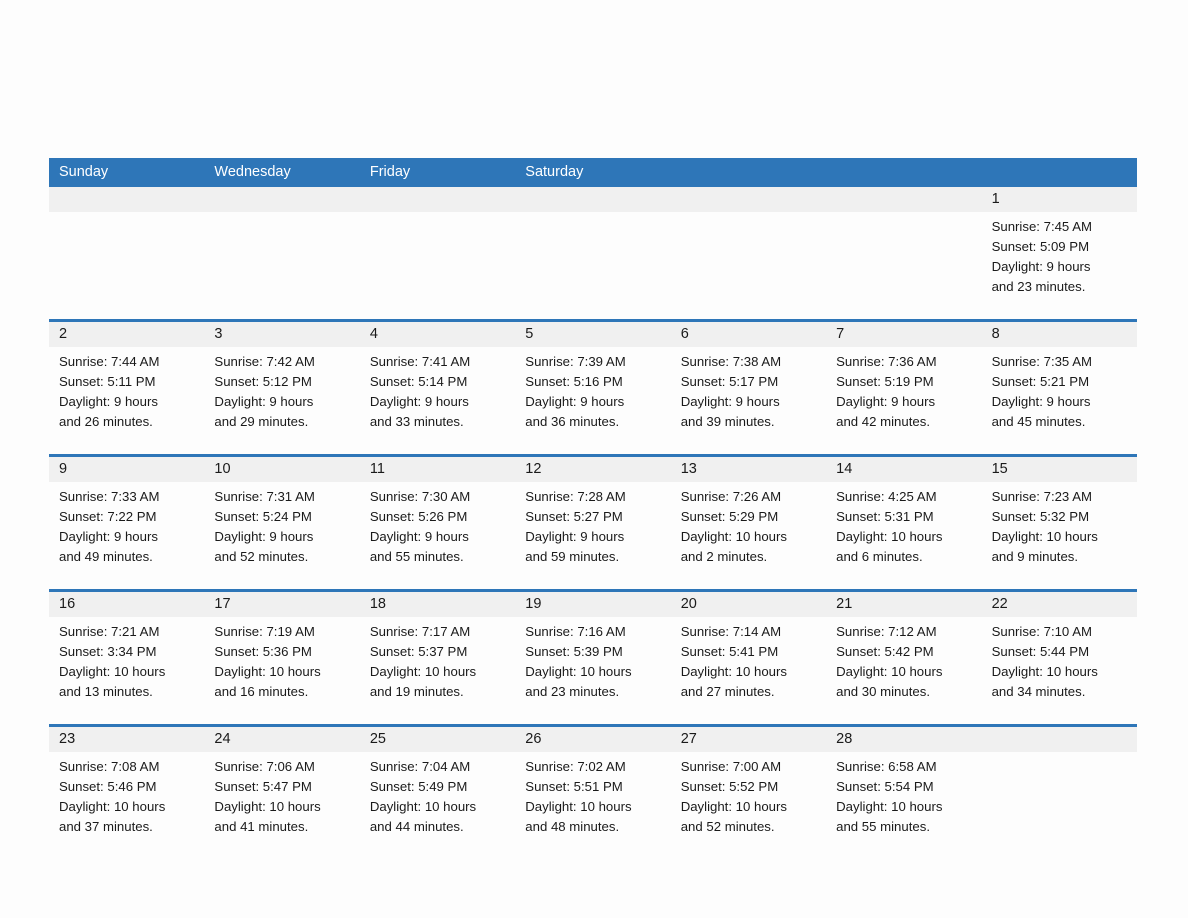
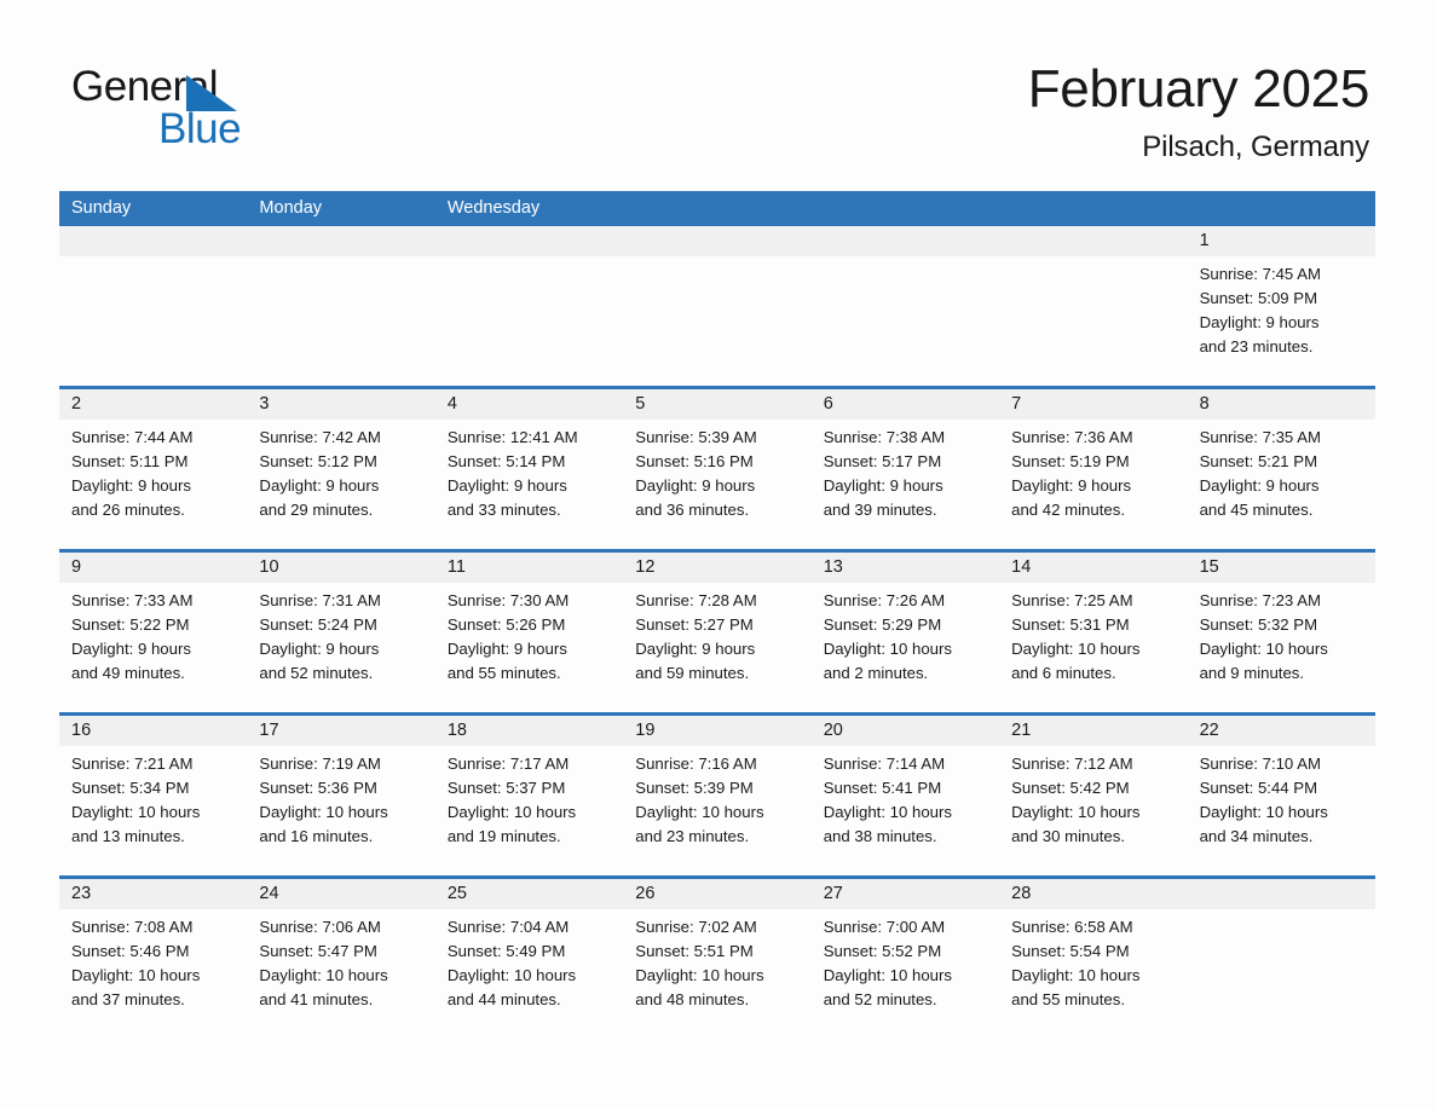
+ General
+ Blue
+ February 2025
+ Pilsach, Germany
  Sunday
+ Monday
  Wednesday
- Friday
- Saturday
  1
  Sunrise: 7:45 AM
  Sunset: 5:09 PM
  Daylight: 9 hours
  and 23 minutes.
  2
  Sunrise: 7:44 AM
  Sunset: 5:11 PM
  Daylight: 9 hours
  and 26 minutes.
  3
  Sunrise: 7:42 AM
  Sunset: 5:12 PM
  Daylight: 9 hours
  and 29 minutes.
  4
- Sunrise: 7:41 AM
+ Sunrise: 12:41 AM
  Sunset: 5:14 PM
  Daylight: 9 hours
  and 33 minutes.
  5
- Sunrise: 7:39 AM
+ Sunrise: 5:39 AM
  Sunset: 5:16 PM
  Daylight: 9 hours
  and 36 minutes.
  6
  Sunrise: 7:38 AM
  Sunset: 5:17 PM
  Daylight: 9 hours
  and 39 minutes.
  7
  Sunrise: 7:36 AM
  Sunset: 5:19 PM
  Daylight: 9 hours
  and 42 minutes.
  8
  Sunrise: 7:35 AM
  Sunset: 5:21 PM
  Daylight: 9 hours
  and 45 minutes.
  9
  Sunrise: 7:33 AM
- Sunset: 7:22 PM
+ Sunset: 5:22 PM
  Daylight: 9 hours
  and 49 minutes.
  10
  Sunrise: 7:31 AM
  Sunset: 5:24 PM
  Daylight: 9 hours
  and 52 minutes.
  11
  Sunrise: 7:30 AM
  Sunset: 5:26 PM
  Daylight: 9 hours
  and 55 minutes.
  12
  Sunrise: 7:28 AM
  Sunset: 5:27 PM
  Daylight: 9 hours
  and 59 minutes.
  13
  Sunrise: 7:26 AM
  Sunset: 5:29 PM
  Daylight: 10 hours
  and 2 minutes.
  14
- Sunrise: 4:25 AM
+ Sunrise: 7:25 AM
  Sunset: 5:31 PM
  Daylight: 10 hours
  and 6 minutes.
  15
  Sunrise: 7:23 AM
  Sunset: 5:32 PM
  Daylight: 10 hours
  and 9 minutes.
  16
  Sunrise: 7:21 AM
- Sunset: 3:34 PM
+ Sunset: 5:34 PM
  Daylight: 10 hours
  and 13 minutes.
  17
  Sunrise: 7:19 AM
  Sunset: 5:36 PM
  Daylight: 10 hours
  and 16 minutes.
  18
  Sunrise: 7:17 AM
  Sunset: 5:37 PM
  Daylight: 10 hours
  and 19 minutes.
  19
  Sunrise: 7:16 AM
  Sunset: 5:39 PM
  Daylight: 10 hours
  and 23 minutes.
  20
  Sunrise: 7:14 AM
  Sunset: 5:41 PM
  Daylight: 10 hours
- and 27 minutes.
+ and 38 minutes.
  21
  Sunrise: 7:12 AM
  Sunset: 5:42 PM
  Daylight: 10 hours
  and 30 minutes.
  22
  Sunrise: 7:10 AM
  Sunset: 5:44 PM
  Daylight: 10 hours
  and 34 minutes.
  23
  Sunrise: 7:08 AM
  Sunset: 5:46 PM
  Daylight: 10 hours
  and 37 minutes.
  24
  Sunrise: 7:06 AM
  Sunset: 5:47 PM
  Daylight: 10 hours
  and 41 minutes.
  25
  Sunrise: 7:04 AM
  Sunset: 5:49 PM
  Daylight: 10 hours
  and 44 minutes.
  26
  Sunrise: 7:02 AM
  Sunset: 5:51 PM
  Daylight: 10 hours
  and 48 minutes.
  27
  Sunrise: 7:00 AM
  Sunset: 5:52 PM
  Daylight: 10 hours
  and 52 minutes.
  28
  Sunrise: 6:58 AM
  Sunset: 5:54 PM
  Daylight: 10 hours
  and 55 minutes.
